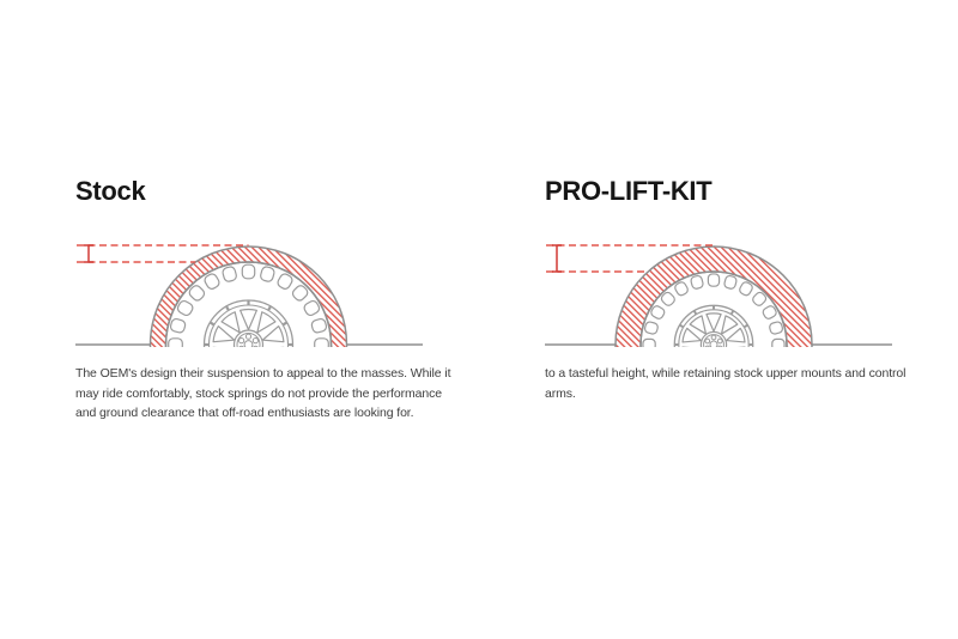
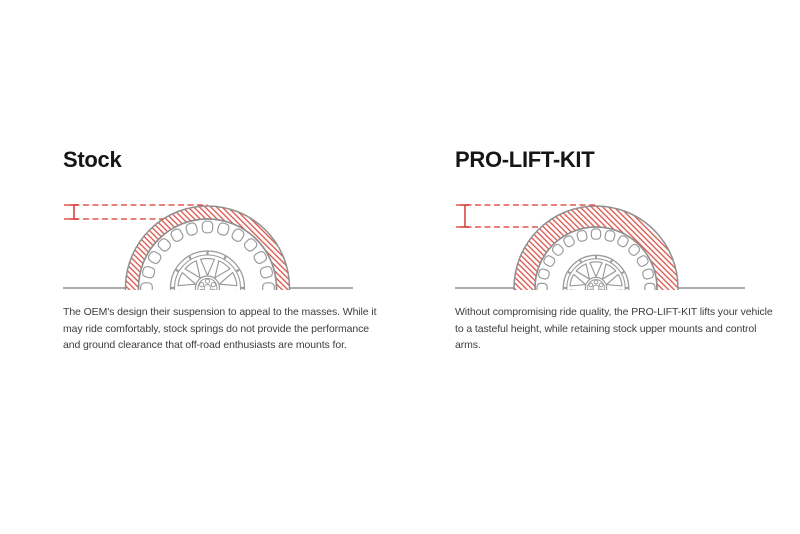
  Stock
  The OEM's design their suspension to appeal to the masses. While it
  may ride comfortably, stock springs do not provide the performance
- and ground clearance that off-road enthusiasts are looking for.
+ and ground clearance that off-road enthusiasts are mounts for.
  PRO-LIFT-KIT
+ Without compromising ride quality, the PRO-LIFT-KIT lifts your vehicle
  to a tasteful height, while retaining stock upper mounts and control
  arms.
